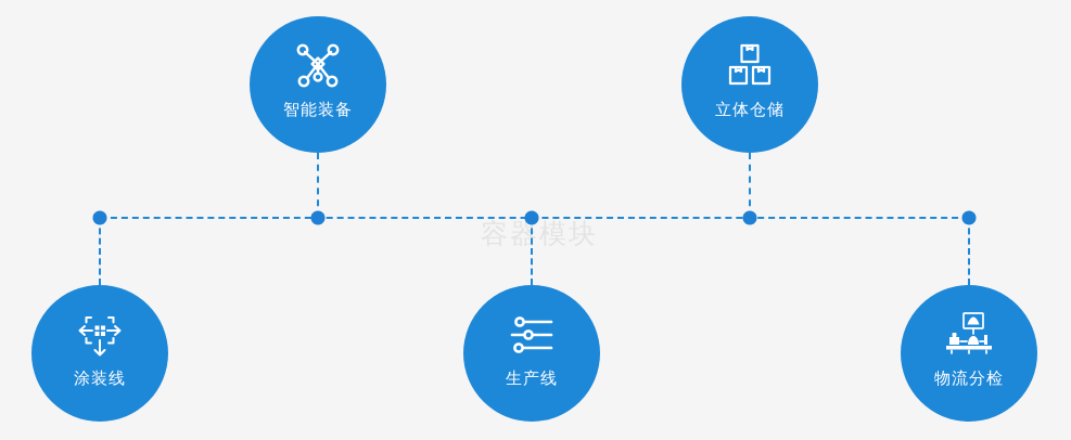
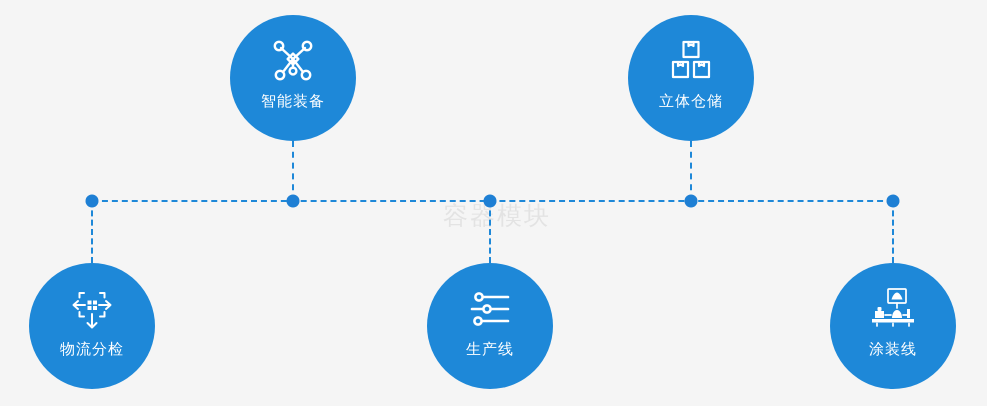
  容器模块
  智能装备
  立体仓储
- 涂装线
+ 物流分检
  生产线
- 物流分检
+ 涂装线
